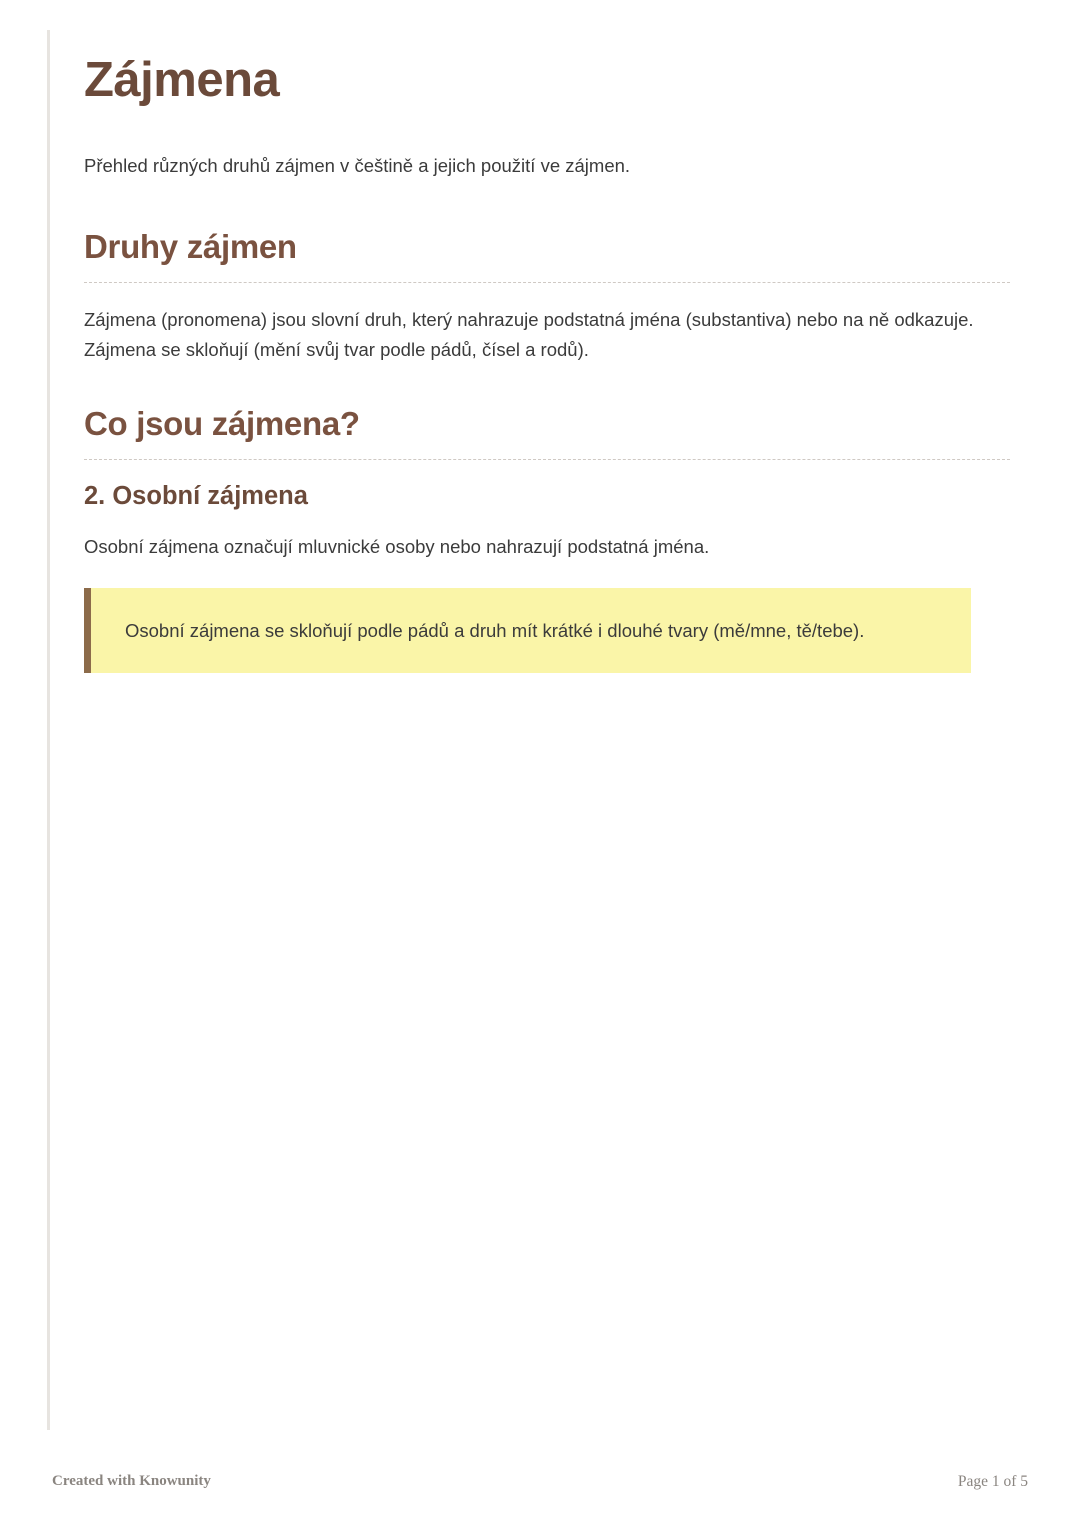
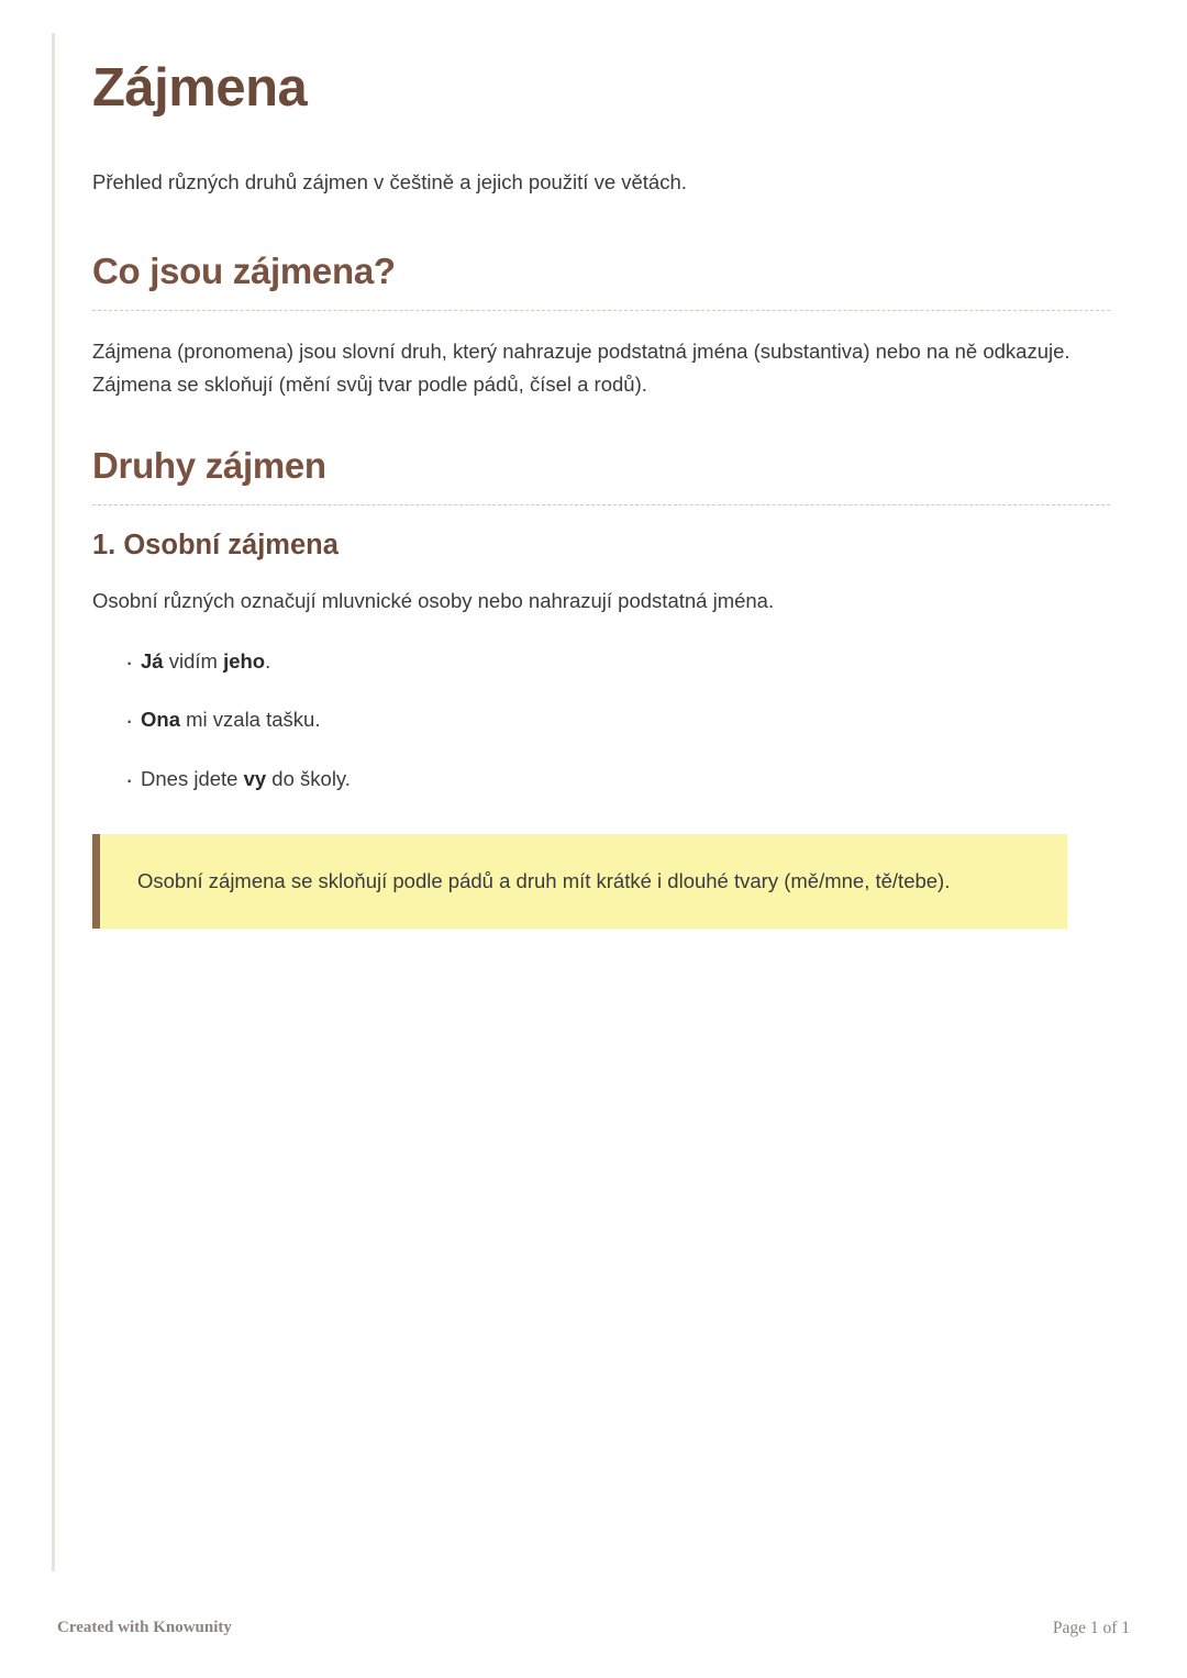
  Zájmena
- Přehled různých druhů zájmen v češtině a jejich použití ve zájmen.
+ Přehled různých druhů zájmen v češtině a jejich použití ve větách.
- Druhy zájmen
+ Co jsou zájmena?
  Zájmena (pronomena) jsou slovní druh, který nahrazuje podstatná jména (substantiva) nebo na ně odkazuje. Zájmena se skloňují (mění svůj tvar podle pádů, čísel a rodů).
- Co jsou zájmena?
+ Druhy zájmen
- 2. Osobní zájmena
+ 1. Osobní zájmena
- Osobní zájmena označují mluvnické osoby nebo nahrazují podstatná jména.
+ Osobní různých označují mluvnické osoby nebo nahrazují podstatná jména.
+ Já vidím jeho.
+ Ona mi vzala tašku.
+ Dnes jdete vy do školy.
  Osobní zájmena se skloňují podle pádů a druh mít krátké i dlouhé tvary (mě/mne, tě/tebe).
  Created with Knowunity
- Page 1 of 5
+ Page 1 of 1
